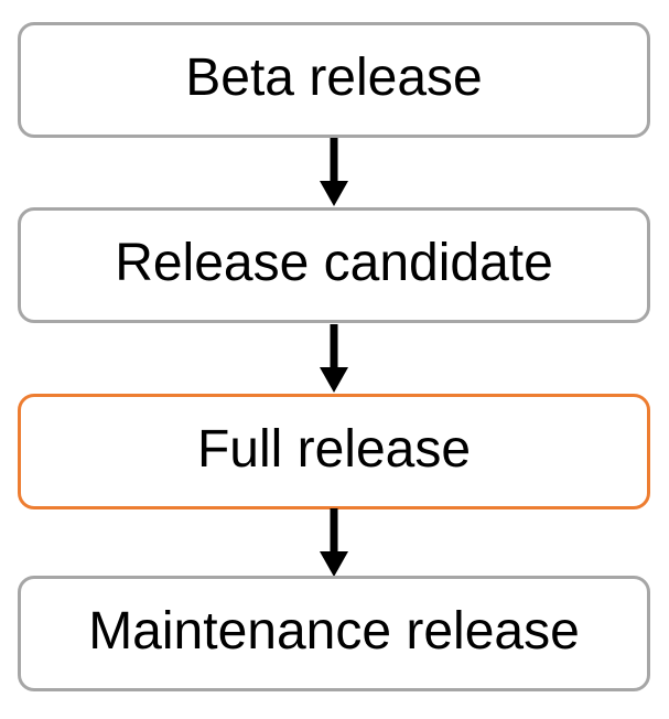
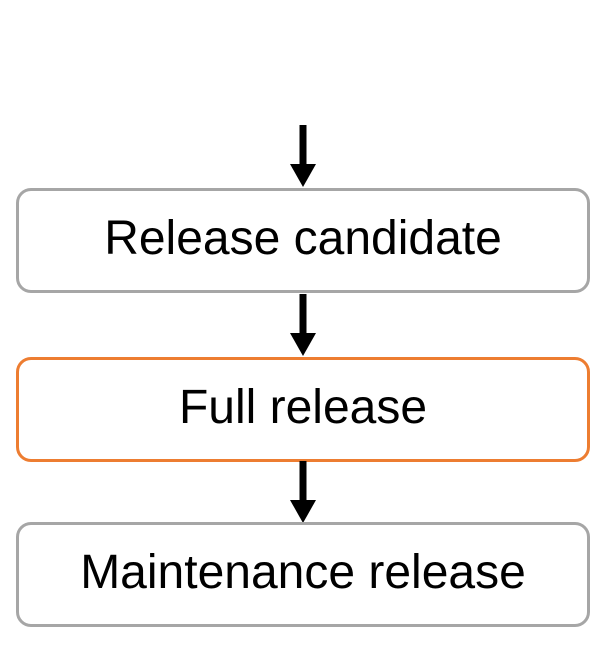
- Beta release
  Release candidate
  Full release
  Maintenance release
